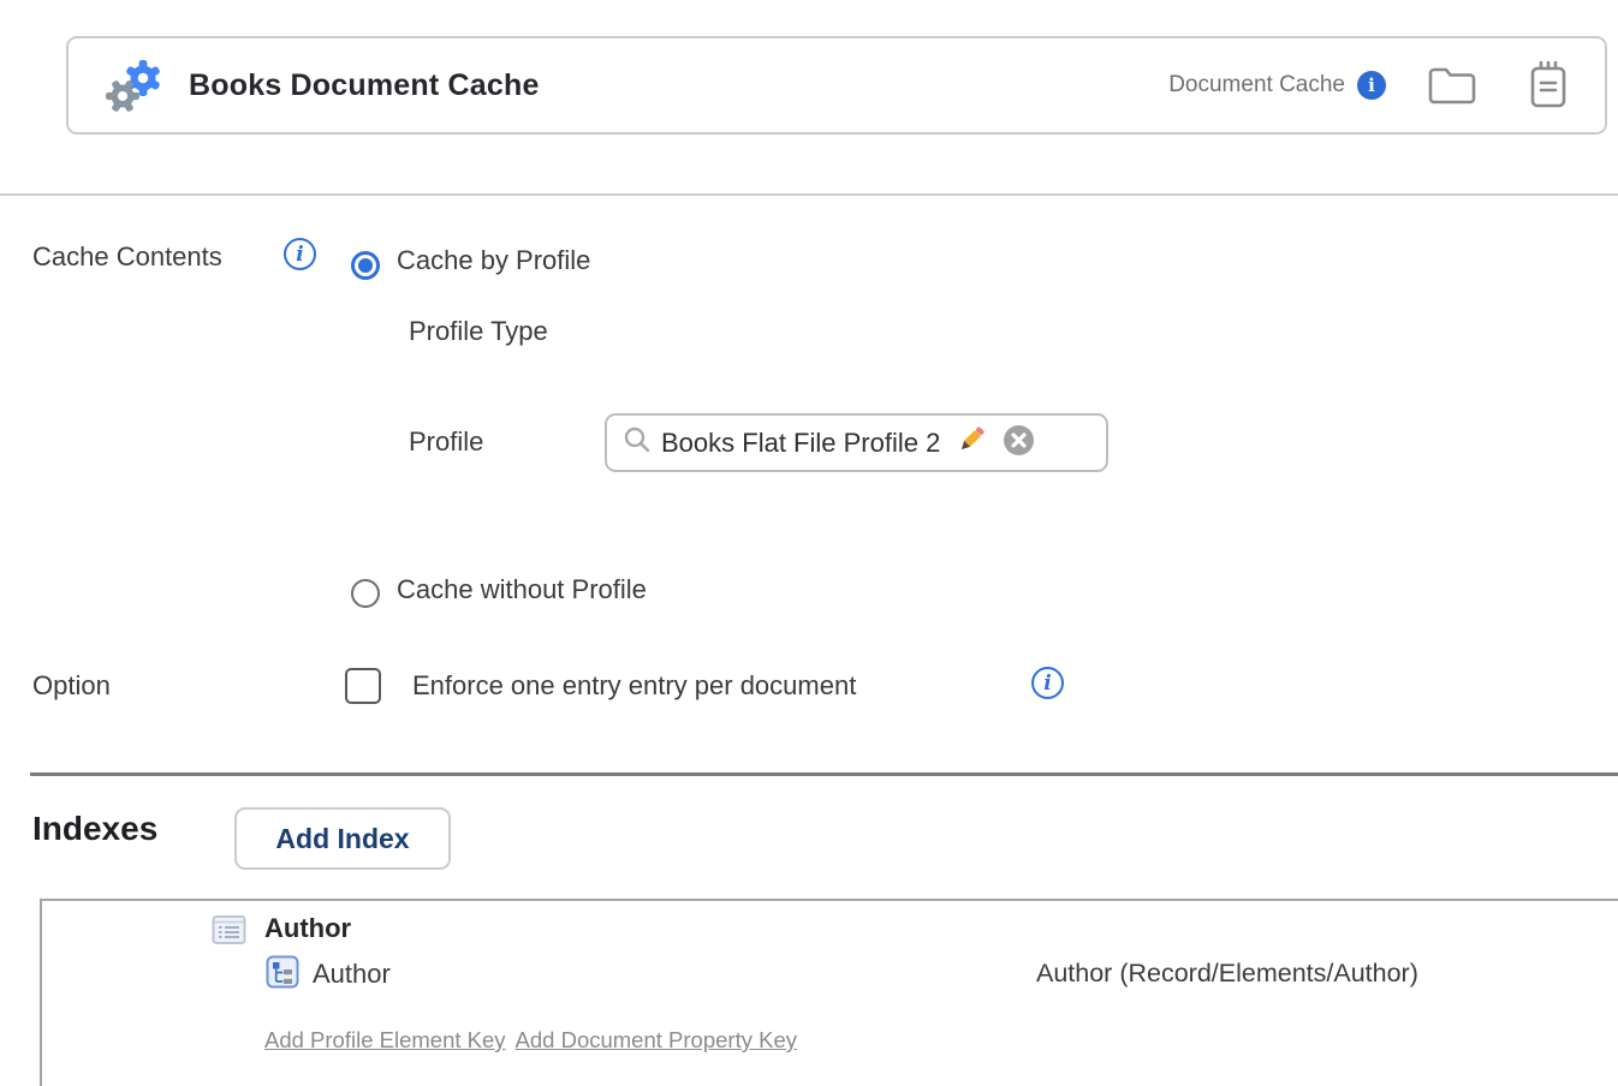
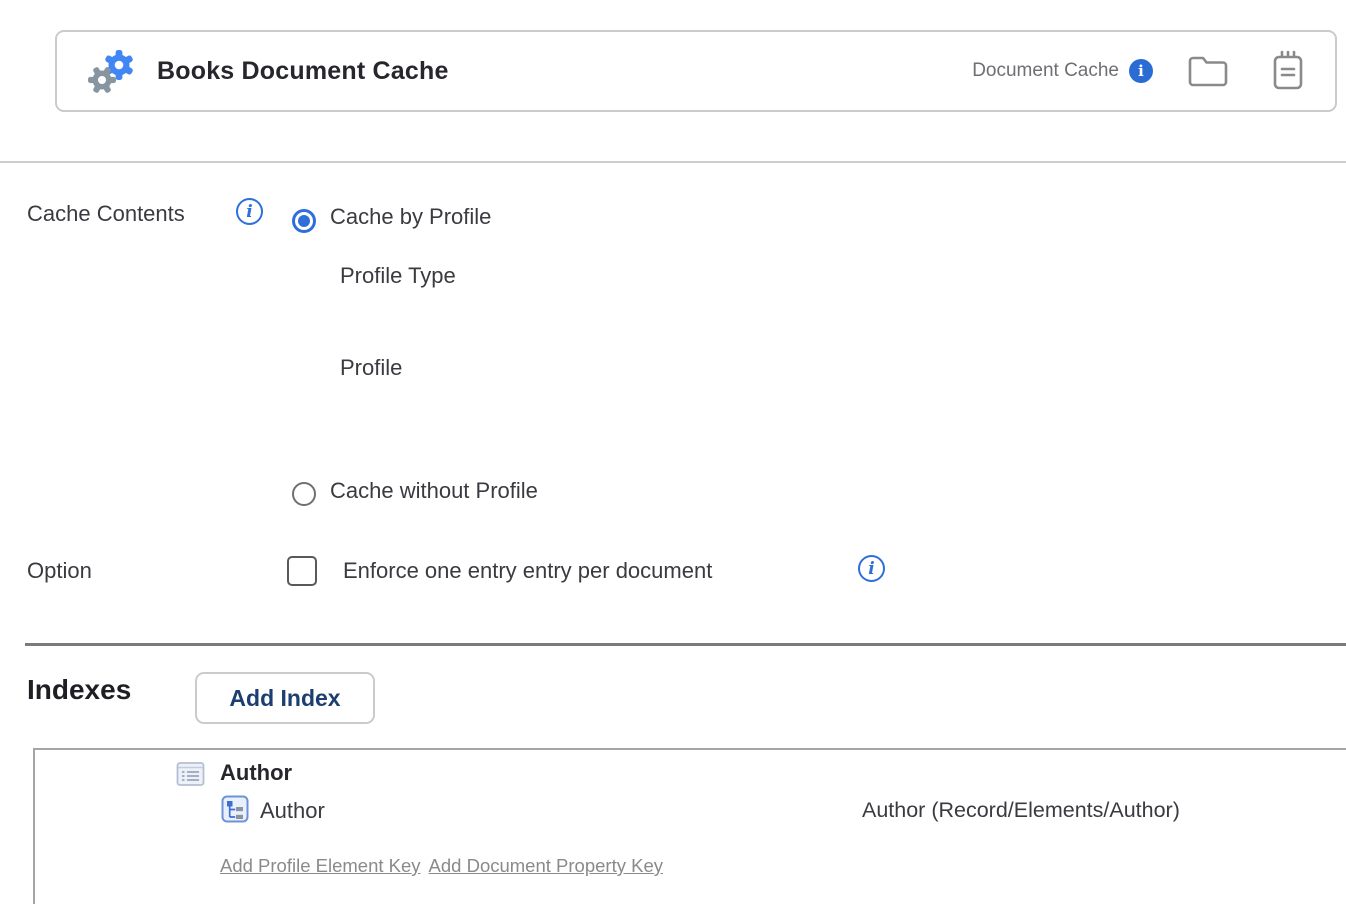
  Books Document Cache
  Document Cache
  i
  Cache Contents
  i
  Cache by Profile
  Profile Type
  Profile
- Books Flat File Profile 2
  Cache without Profile
  Option
  Enforce one entry entry per document
  i
  Indexes
  Add Index
  Author
  Author
  Author (Record/Elements/Author)
  Add Profile Element Key
  Add Document Property Key
